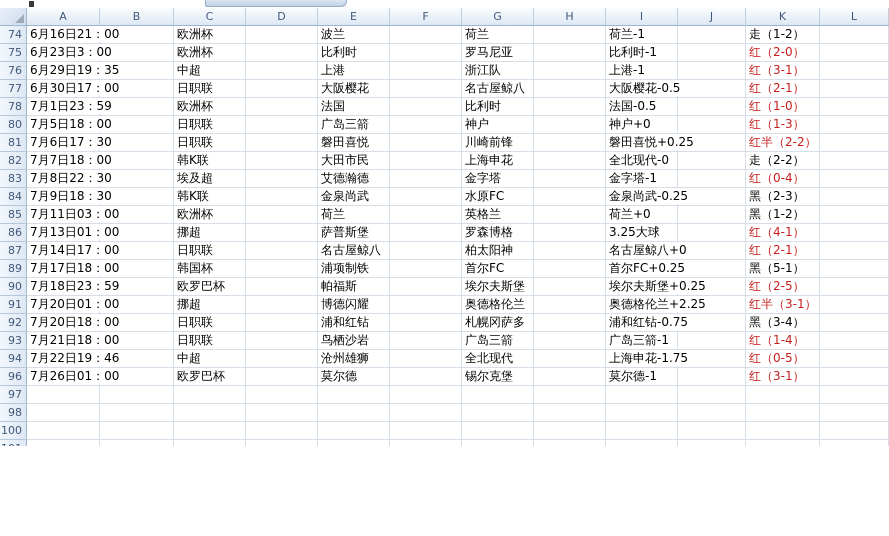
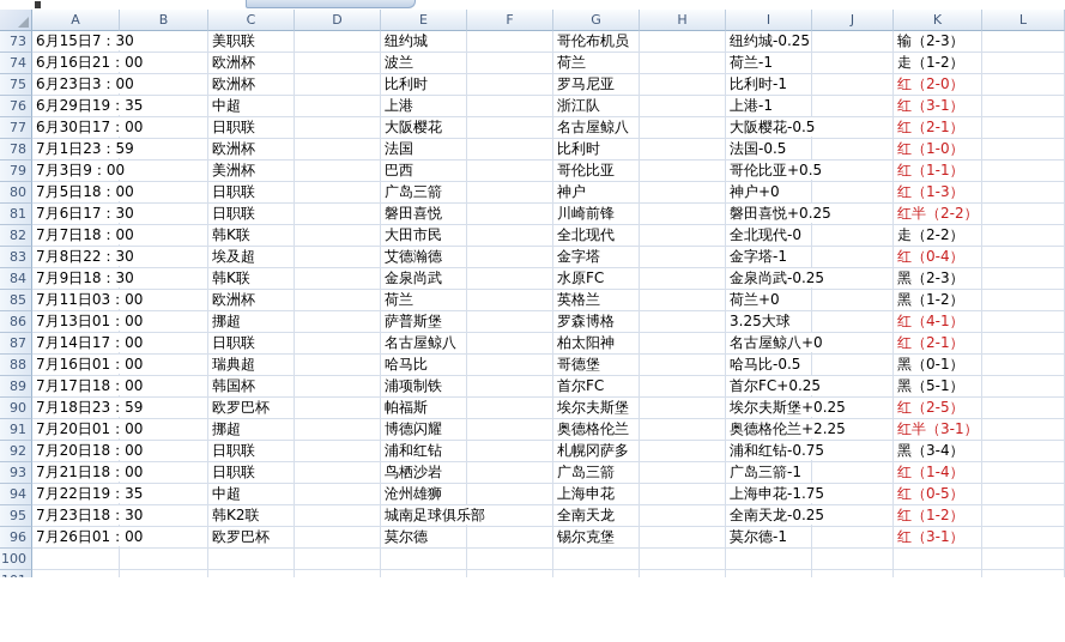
  A
  B
  C
  D
  E
  F
  G
  H
  I
  J
  K
  L
+ 73
+ 6月15日7：30
+ 美职联
+ 纽约城
+ 哥伦布机员
+ 纽约城-0.25
+ 输（2-3）
  74
  6月16日21：00
  欧洲杯
  波兰
  荷兰
  荷兰-1
  走（1-2）
  75
  6月23日3：00
  欧洲杯
  比利时
  罗马尼亚
  比利时-1
  红（2-0）
  76
  6月29日19：35
  中超
  上港
  浙江队
  上港-1
  红（3-1）
  77
  6月30日17：00
  日职联
  大阪樱花
  名古屋鲸八
  大阪樱花-0.5
  红（2-1）
  78
  7月1日23：59
  欧洲杯
  法国
  比利时
  法国-0.5
  红（1-0）
+ 79
+ 7月3日9：00
+ 美洲杯
+ 巴西
+ 哥伦比亚
+ 哥伦比亚+0.5
+ 红（1-1）
  80
  7月5日18：00
  日职联
  广岛三箭
  神户
  神户+0
  红（1-3）
  81
  7月6日17：30
  日职联
  磐田喜悦
  川崎前锋
  磐田喜悦+0.25
  红半（2-2）
  82
  7月7日18：00
  韩K联
  大田市民
- 上海申花
+ 全北现代
  全北现代-0
  走（2-2）
  83
  7月8日22：30
  埃及超
  艾德瀚德
  金字塔
  金字塔-1
  红（0-4）
  84
  7月9日18：30
  韩K联
  金泉尚武
  水原FC
  金泉尚武-0.25
  黑（2-3）
  85
  7月11日03：00
  欧洲杯
  荷兰
  英格兰
  荷兰+0
  黑（1-2）
  86
  7月13日01：00
  挪超
  萨普斯堡
  罗森博格
  3.25大球
  红（4-1）
  87
  7月14日17：00
  日职联
  名古屋鲸八
  柏太阳神
  名古屋鲸八+0
  红（2-1）
+ 88
+ 7月16日01：00
+ 瑞典超
+ 哈马比
+ 哥德堡
+ 哈马比-0.5
+ 黑（0-1）
  89
  7月17日18：00
  韩国杯
  浦项制铁
  首尔FC
  首尔FC+0.25
  黑（5-1）
  90
  7月18日23：59
  欧罗巴杯
  帕福斯
  埃尔夫斯堡
  埃尔夫斯堡+0.25
  红（2-5）
  91
  7月20日01：00
  挪超
  博德闪耀
  奥德格伦兰
  奥德格伦兰+2.25
  红半（3-1）
  92
  7月20日18：00
  日职联
  浦和红钻
  札幌冈萨多
  浦和红钻-0.75
  黑（3-4）
  93
  7月21日18：00
  日职联
  鸟栖沙岩
  广岛三箭
  广岛三箭-1
  红（1-4）
  94
- 7月22日19：46
+ 7月22日19：35
  中超
  沧州雄狮
- 全北现代
+ 上海申花
  上海申花-1.75
  红（0-5）
+ 95
+ 7月23日18：30
+ 韩K2联
+ 城南足球俱乐部
+ 全南天龙
+ 全南天龙-0.25
+ 红（1-2）
  96
  7月26日01：00
  欧罗巴杯
  莫尔德
  锡尔克堡
  莫尔德-1
  红（3-1）
- 97
- 98
  100
